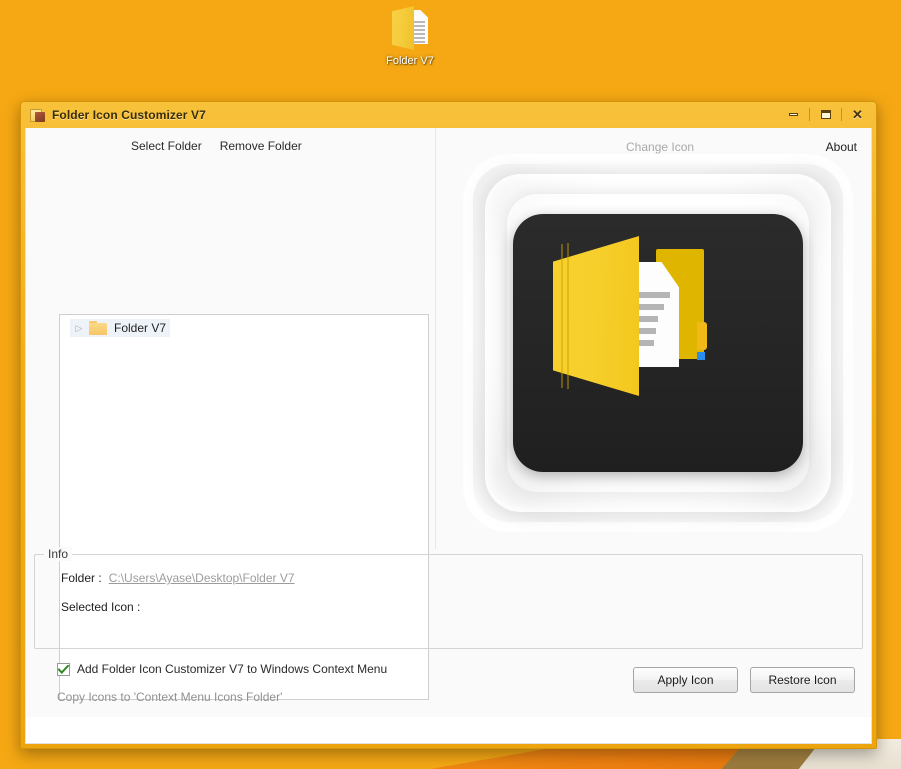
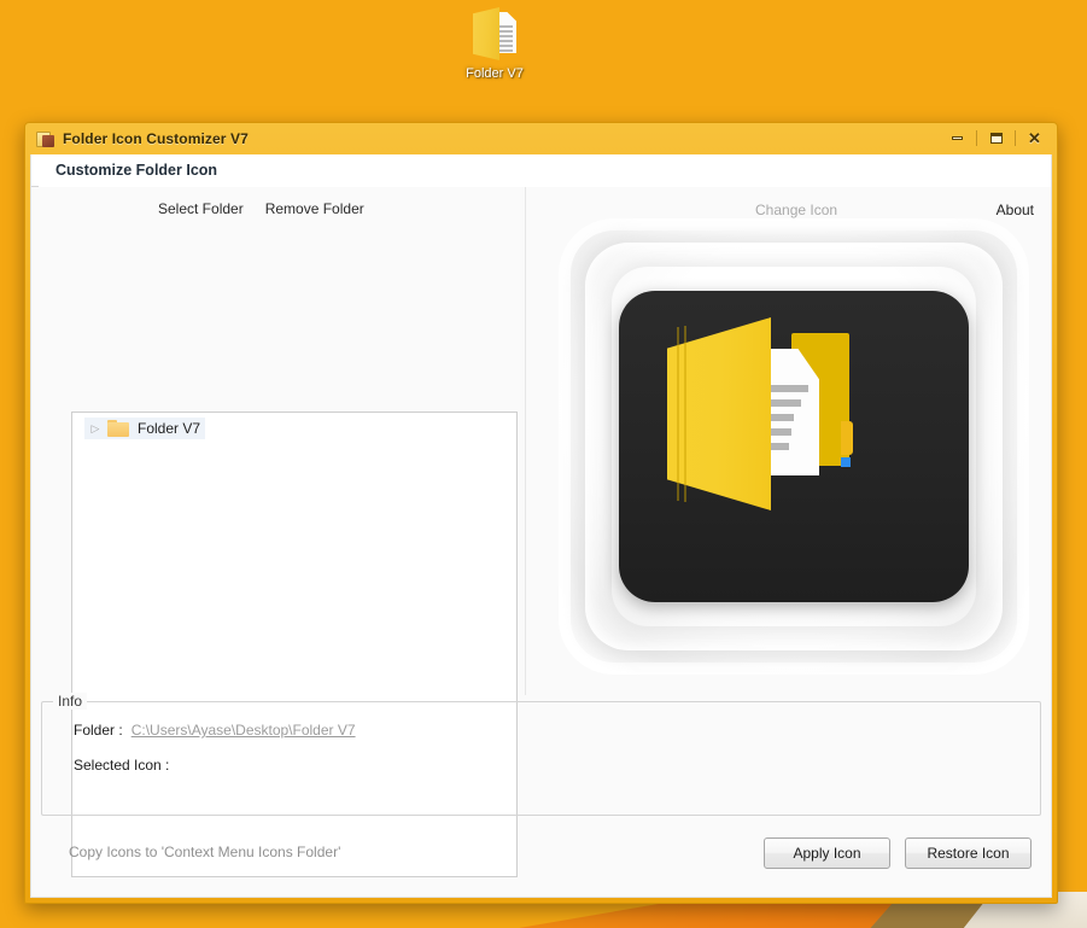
  Folder V7
  Folder Icon Customizer V7
  ✕
+ Customize Folder Icon
  Select Folder
  Remove Folder
  ▷
  Folder V7
  Change Icon
  About
  Info
  Folder :
  C:\Users\Ayase\Desktop\Folder V7
  Selected Icon :
- Add Folder Icon Customizer V7 to Windows Context Menu
  Copy Icons to 'Context Menu Icons Folder'
  Apply Icon
  Restore Icon
